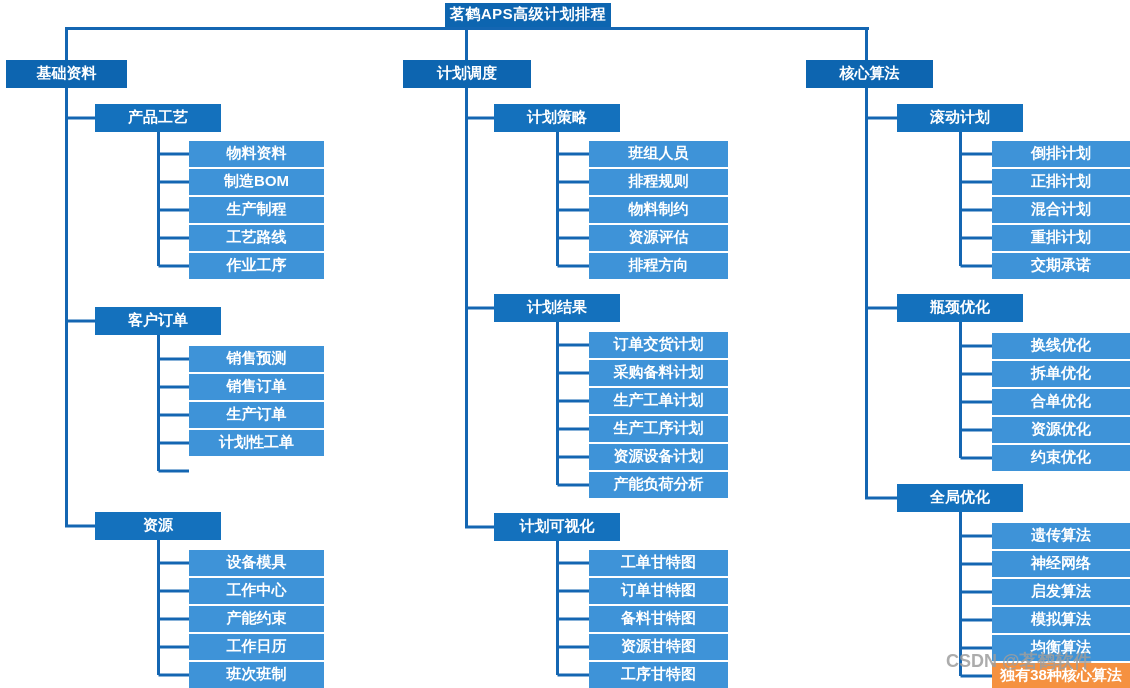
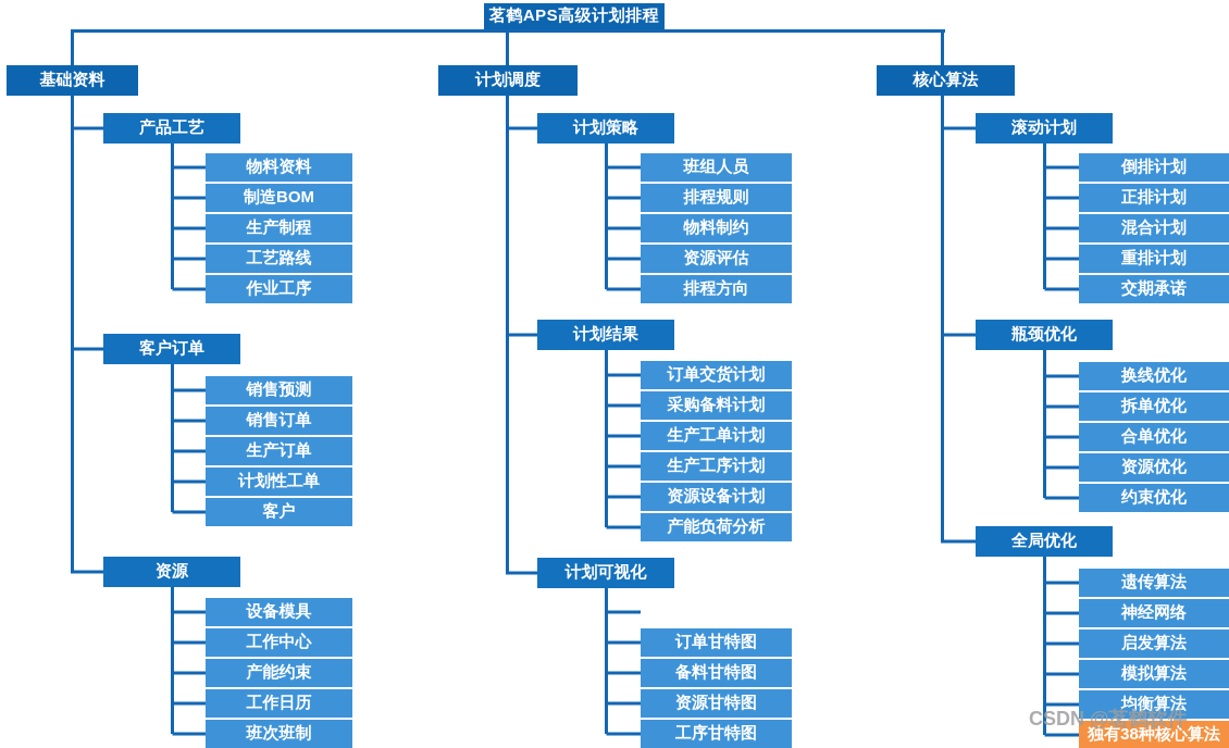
  茗鹤APS高级计划排程
  基础资料
  产品工艺
  物料资料
  制造BOM
  生产制程
  工艺路线
  作业工序
  客户订单
  销售预测
  销售订单
  生产订单
  计划性工单
+ 客户
  资源
  设备模具
  工作中心
  产能约束
  工作日历
  班次班制
  计划调度
  计划策略
  班组人员
  排程规则
  物料制约
  资源评估
  排程方向
  计划结果
  订单交货计划
  采购备料计划
  生产工单计划
  生产工序计划
  资源设备计划
  产能负荷分析
  计划可视化
- 工单甘特图
  订单甘特图
  备料甘特图
  资源甘特图
  工序甘特图
  核心算法
  滚动计划
  倒排计划
  正排计划
  混合计划
  重排计划
  交期承诺
  瓶颈优化
  换线优化
  拆单优化
  合单优化
  资源优化
  约束优化
  全局优化
  遗传算法
  神经网络
  启发算法
  模拟算法
  均衡算法
  独有38种核心算法
  CSDN @茗鹤软件
